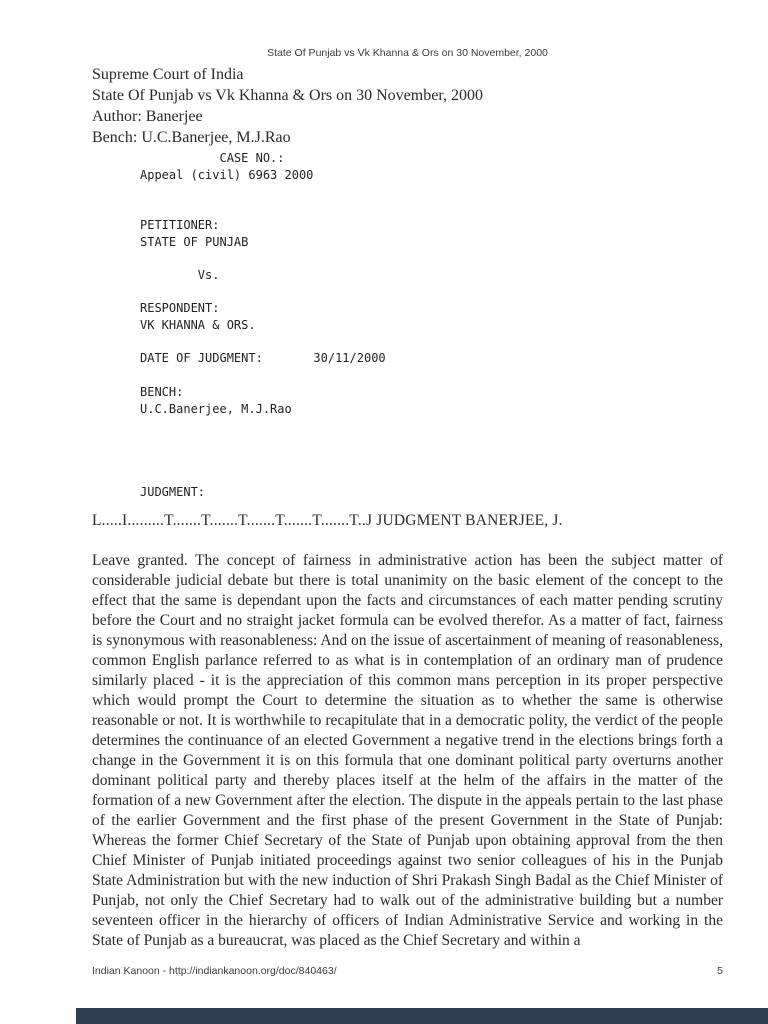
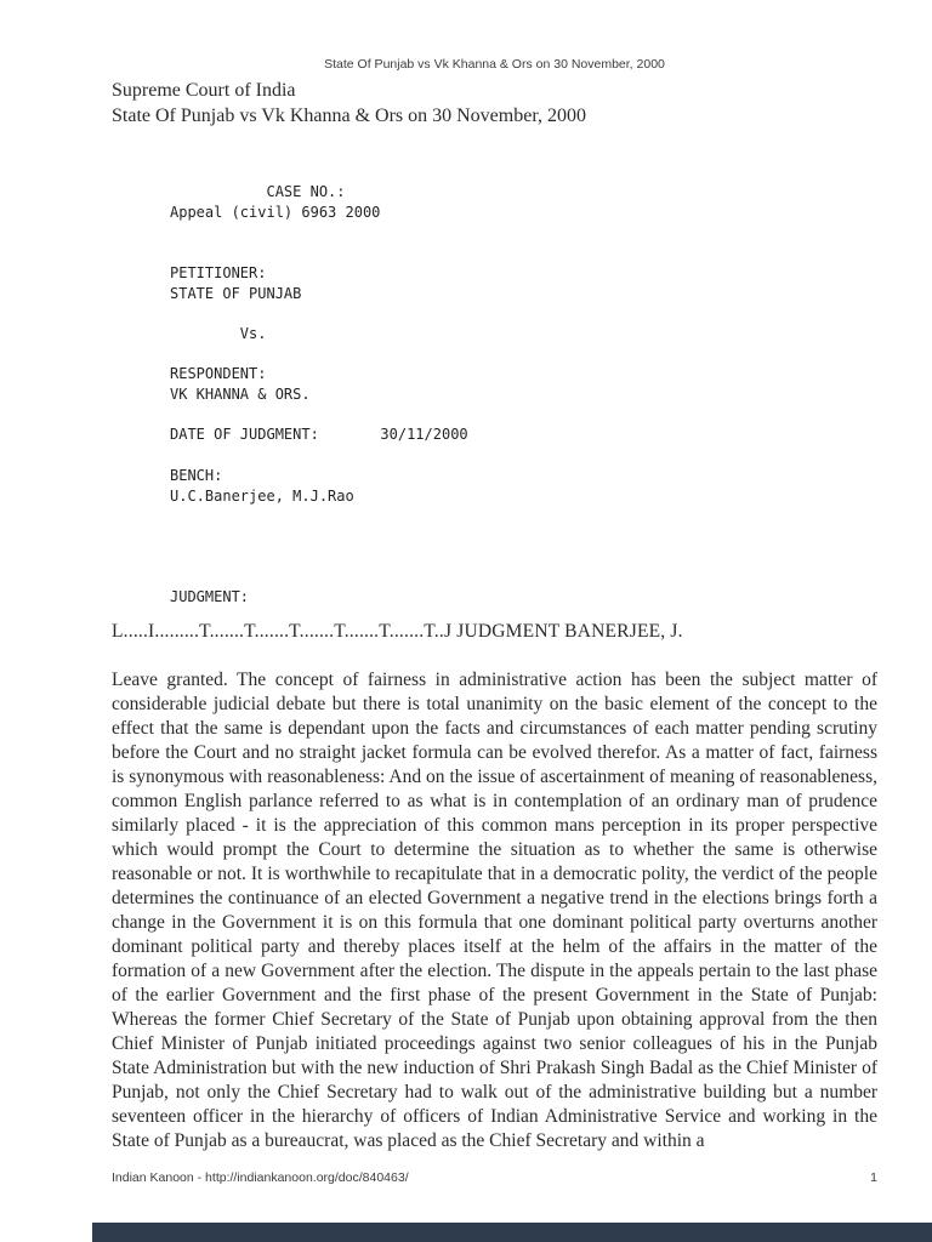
  State Of Punjab vs Vk Khanna & Ors on 30 November, 2000
  Supreme Court of India
  State Of Punjab vs Vk Khanna & Ors on 30 November, 2000
- Author: Banerjee
- Bench: U.C.Banerjee, M.J.Rao
  CASE NO.:
  Appeal (civil) 6963 2000
  PETITIONER:
  STATE OF PUNJAB
  Vs.
  RESPONDENT:
  VK KHANNA & ORS.
  DATE OF JUDGMENT: 30/11/2000
  BENCH:
  U.C.Banerjee, M.J.Rao
  JUDGMENT:
  L.....I.........T.......T.......T.......T.......T.......T..J JUDGMENT BANERJEE, J.
  Leave granted. The concept of fairness in administrative action has been the subject matter of considerable judicial debate but there is total unanimity on the basic element of the concept to the effect that the same is dependant upon the facts and circumstances of each matter pending scrutiny before the Court and no straight jacket formula can be evolved therefor. As a matter of fact, fairness is synonymous with reasonableness: And on the issue of ascertainment of meaning of reasonableness, common English parlance referred to as what is in contemplation of an ordinary man of prudence similarly placed - it is the appreciation of this common mans perception in its proper perspective which would prompt the Court to determine the situation as to whether the same is otherwise reasonable or not. It is worthwhile to recapitulate that in a democratic polity, the verdict of the people determines the continuance of an elected Government a negative trend in the elections brings forth a change in the Government it is on this formula that one dominant political party overturns another dominant political party and thereby places itself at the helm of the affairs in the matter of the formation of a new Government after the election. The dispute in the appeals pertain to the last phase of the earlier Government and the first phase of the present Government in the State of Punjab: Whereas the former Chief Secretary of the State of Punjab upon obtaining approval from the then Chief Minister of Punjab initiated proceedings against two senior colleagues of his in the Punjab State Administration but with the new induction of Shri Prakash Singh Badal as the Chief Minister of Punjab, not only the Chief Secretary had to walk out of the administrative building but a number seventeen officer in the hierarchy of officers of Indian Administrative Service and working in the State of Punjab as a bureaucrat, was placed as the Chief Secretary and within a
  Indian Kanoon - http://indiankanoon.org/doc/840463/
- 5
+ 1
